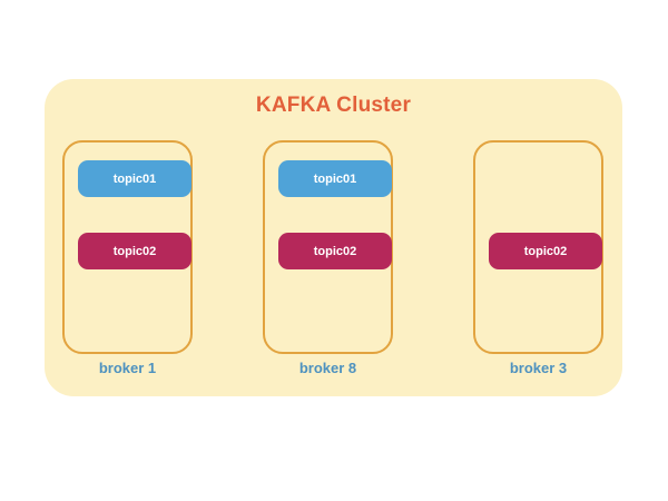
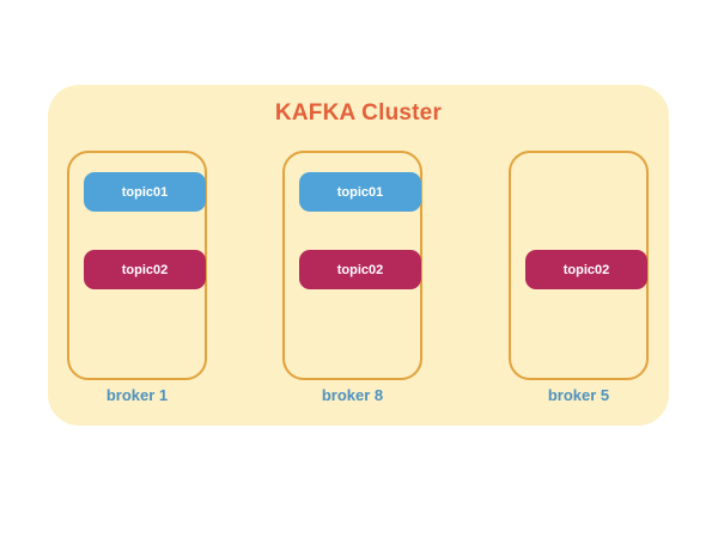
  KAFKA Cluster
  topic01
  topic02
  broker 1
  topic01
  topic02
  broker 8
  topic02
- broker 3
+ broker 5
